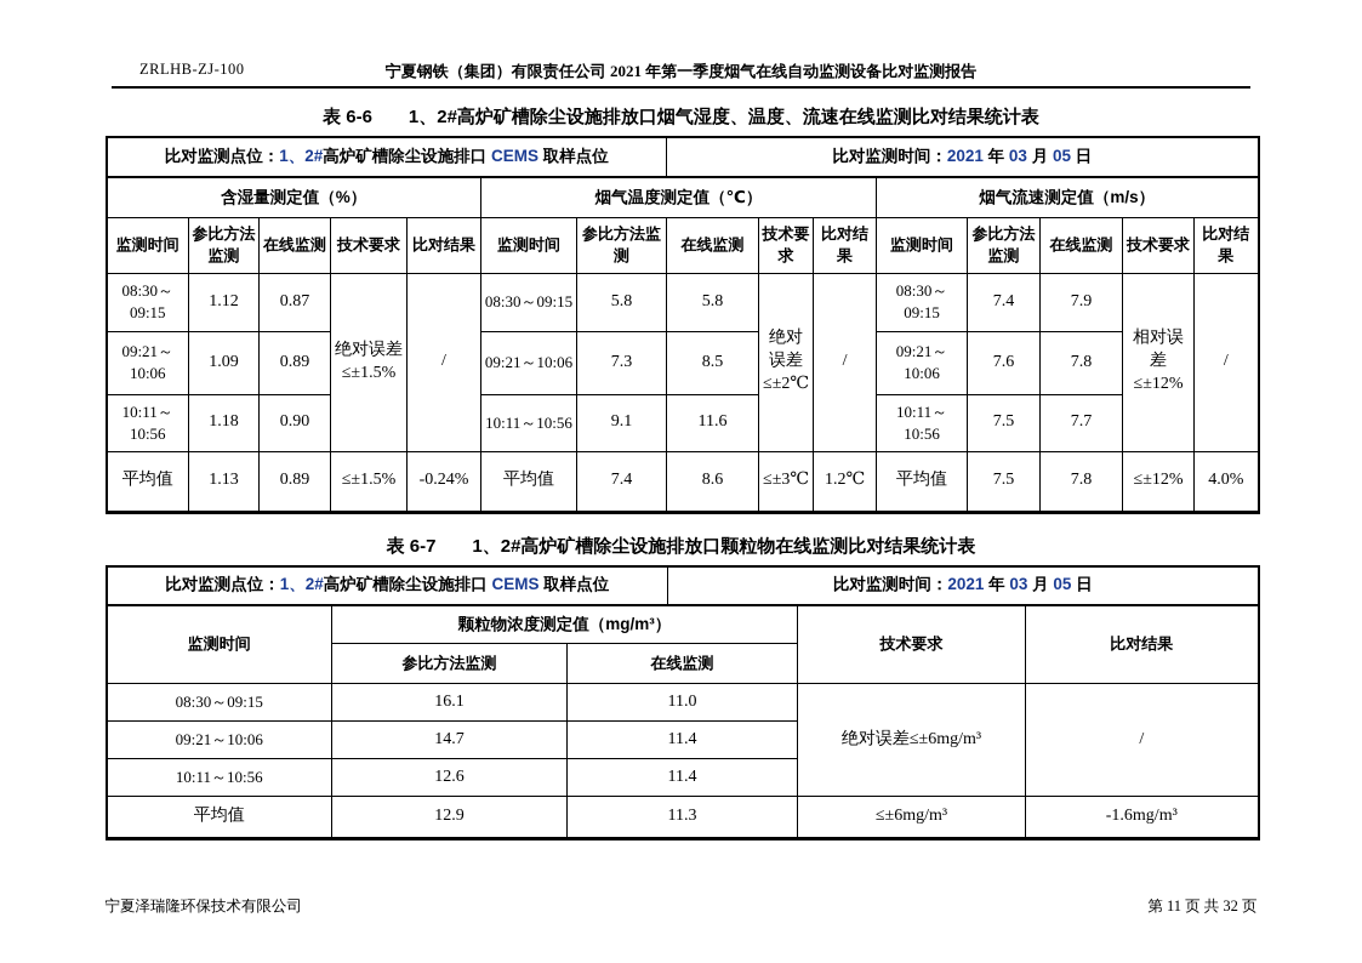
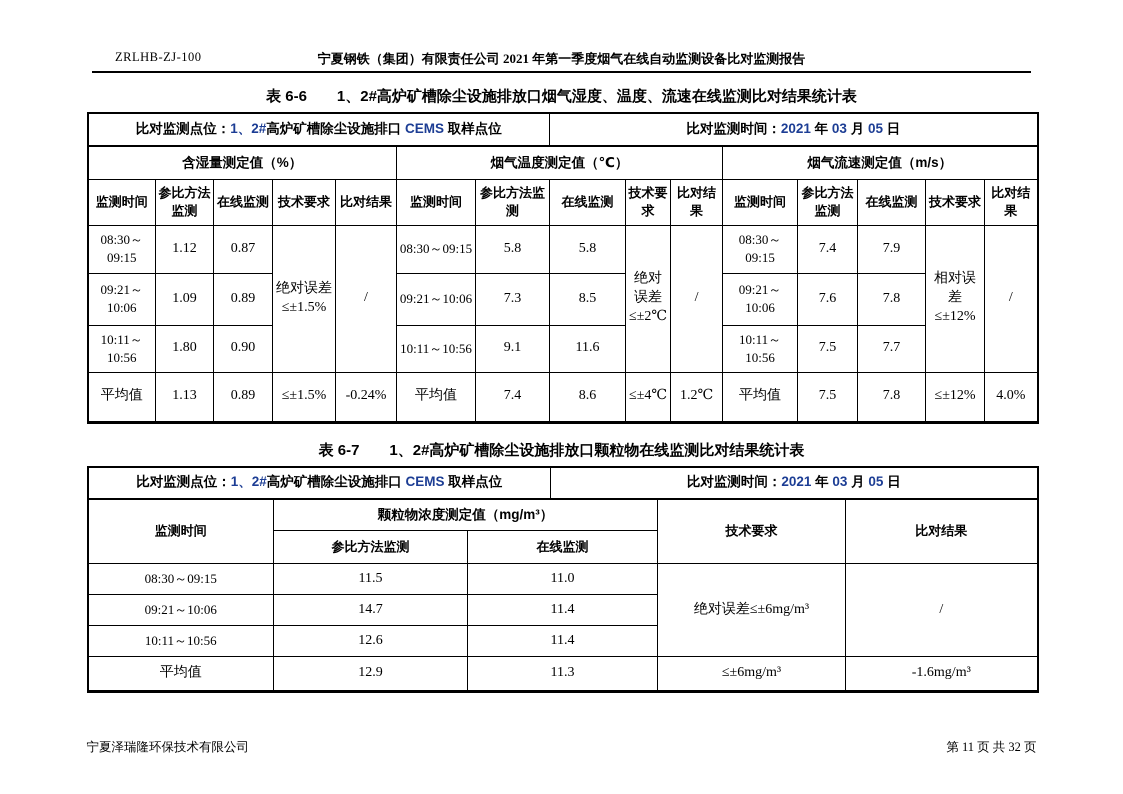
  ZRLHB-ZJ-100
  宁夏钢铁（集团）有限责任公司 2021 年第一季度烟气在线自动监测设备比对监测报告
  表 6-6 1、2#高炉矿槽除尘设施排放口烟气湿度、温度、流速在线监测比对结果统计表
  比对监测点位：1、2#高炉矿槽除尘设施排口 CEMS 取样点位	比对监测时间：2021 年 03 月 05 日
  含湿量测定值（%）	烟气温度测定值（℃）	烟气流速测定值（m/s）
  监测时间	参比方法监测	在线监测	技术要求	比对结果	监测时间	参比方法监测	在线监测	技术要求	比对结果	监测时间	参比方法监测	在线监测	技术要求	比对结果
  08:30～09:15	1.12	0.87	绝对误差≤±1.5%	/	08:30～09:15	5.8	5.8	绝对误差≤±2℃	/	08:30～09:15	7.4	7.9	相对误差≤±12%	/
  09:21～10:06	1.09	0.89	09:21～10:06	7.3	8.5	09:21～10:06	7.6	7.8
- 10:11～10:56	1.18	0.90	10:11～10:56	9.1	11.6	10:11～10:56	7.5	7.7
+ 10:11～10:56	1.80	0.90	10:11～10:56	9.1	11.6	10:11～10:56	7.5	7.7
- 平均值	1.13	0.89	≤±1.5%	-0.24%	平均值	7.4	8.6	≤±3℃	1.2℃	平均值	7.5	7.8	≤±12%	4.0%
+ 平均值	1.13	0.89	≤±1.5%	-0.24%	平均值	7.4	8.6	≤±4℃	1.2℃	平均值	7.5	7.8	≤±12%	4.0%
  表 6-7 1、2#高炉矿槽除尘设施排放口颗粒物在线监测比对结果统计表
  比对监测点位：1、2#高炉矿槽除尘设施排口 CEMS 取样点位	比对监测时间：2021 年 03 月 05 日
  监测时间	颗粒物浓度测定值（mg/m³）	技术要求	比对结果
  参比方法监测	在线监测
- 08:30～09:15	16.1	11.0	绝对误差≤±6mg/m³	/
+ 08:30～09:15	11.5	11.0	绝对误差≤±6mg/m³	/
  09:21～10:06	14.7	11.4
  10:11～10:56	12.6	11.4
  平均值	12.9	11.3	≤±6mg/m³	-1.6mg/m³
  宁夏泽瑞隆环保技术有限公司
  第 11 页 共 32 页
